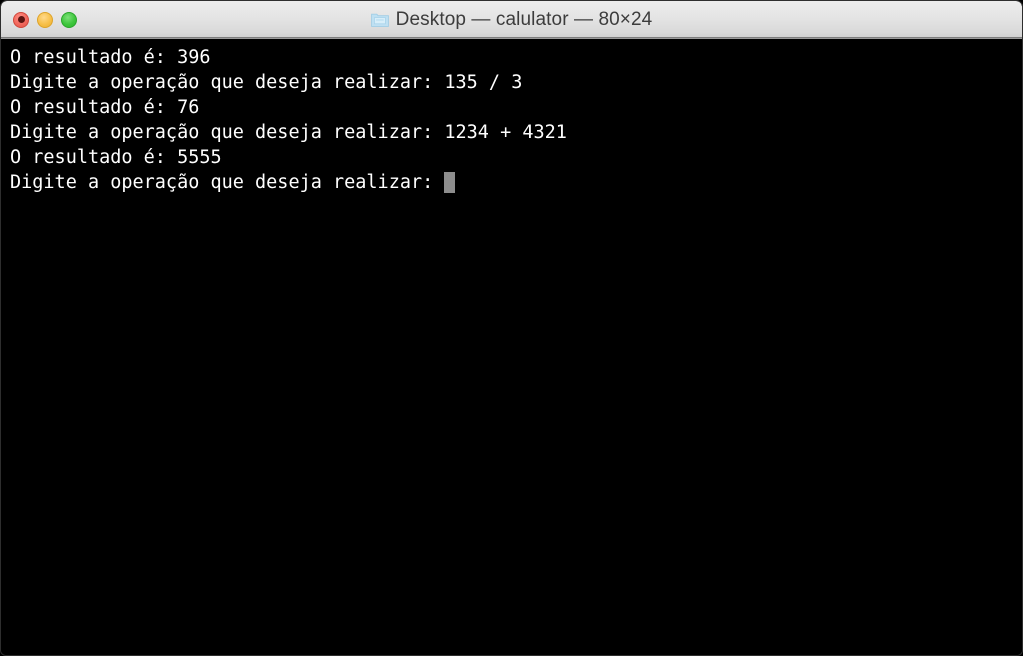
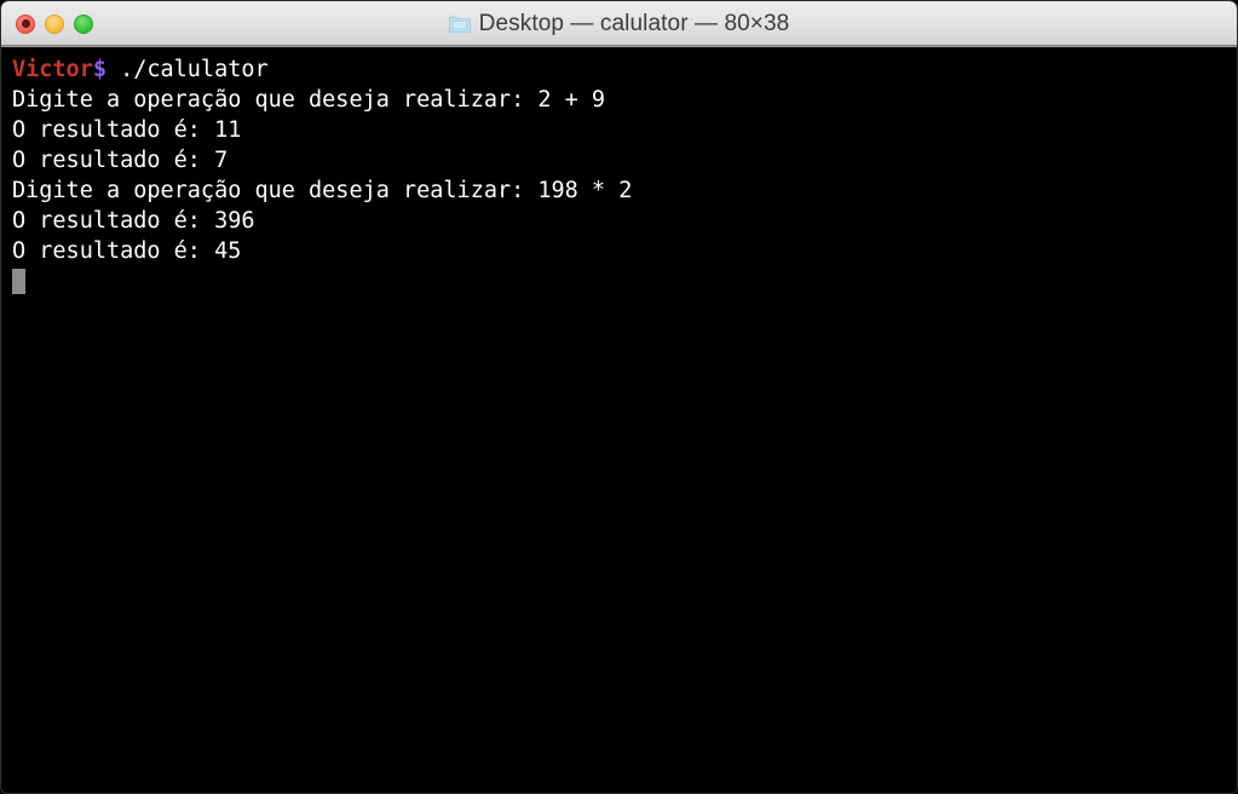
- Desktop — calulator — 80×24
+ Desktop — calulator — 80×38
+ Victor$ ./calulator
+ Digite a operação que deseja realizar: 2 + 9
+ O resultado é: 11
+ O resultado é: 7
+ Digite a operação que deseja realizar: 198 * 2
  O resultado é: 396
- Digite a operação que deseja realizar: 135 / 3
- O resultado é: 76
+ O resultado é: 45
- Digite a operação que deseja realizar: 1234 + 4321
- O resultado é: 5555
- Digite a operação que deseja realizar:
